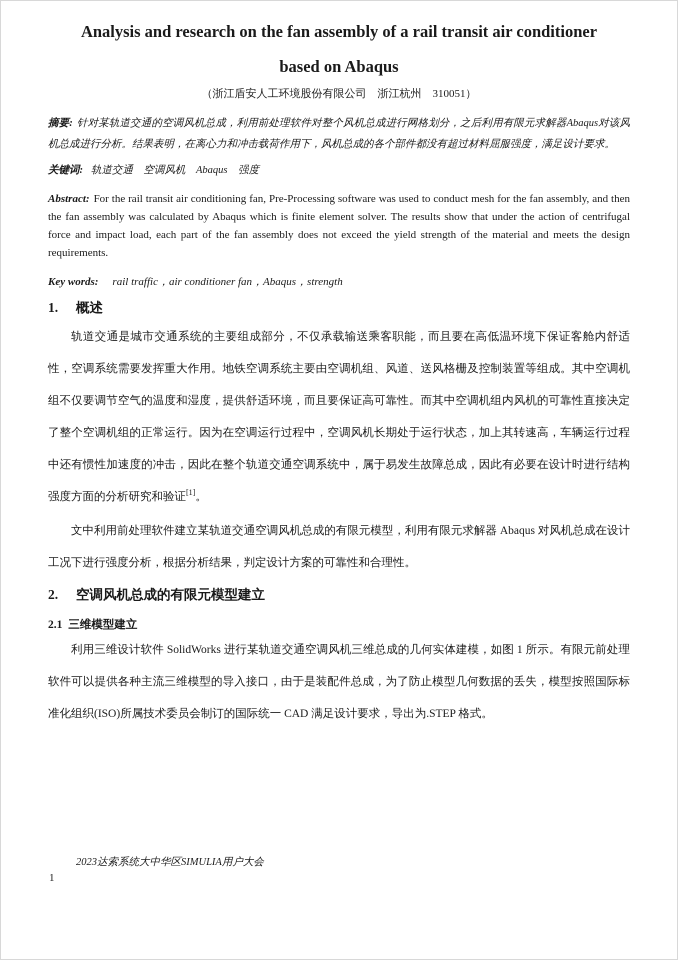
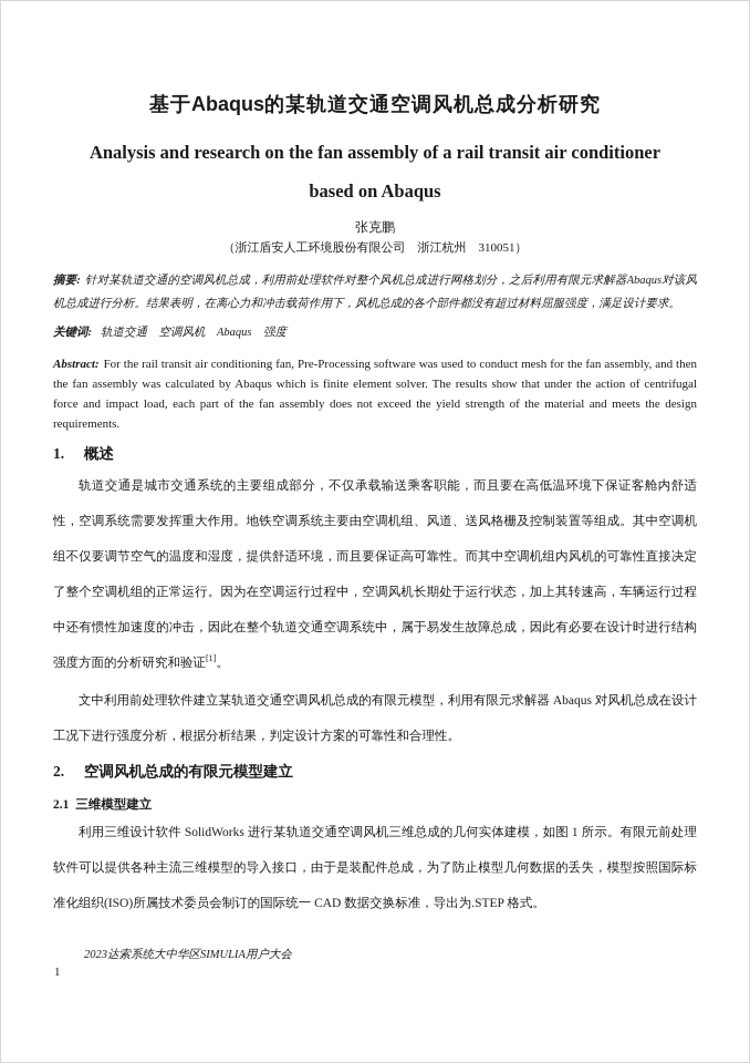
+ 基于Abaqus的某轨道交通空调风机总成分析研究
  Analysis and research on the fan assembly of a rail transit air conditioner
  based on Abaqus
+ 张克鹏
  （浙江盾安人工环境股份有限公司 浙江杭州 310051）
  摘要: 针对某轨道交通的空调风机总成，利用前处理软件对整个风机总成进行网格划分，之后利用有限元求解器Abaqus对该风机总成进行分析。结果表明，在离心力和冲击载荷作用下，风机总成的各个部件都没有超过材料屈服强度，满足设计要求。
  关键词: 轨道交通 空调风机 Abaqus 强度
  Abstract: For the rail transit air conditioning fan, Pre-Processing software was used to conduct mesh for the fan assembly, and then the fan assembly was calculated by Abaqus which is finite element solver. The results show that under the action of centrifugal force and impact load, each part of the fan assembly does not exceed the yield strength of the material and meets the design requirements.
- Key words: rail traffic，air conditioner fan，Abaqus，strength
  1. 概述
  轨道交通是城市交通系统的主要组成部分，不仅承载输送乘客职能，而且要在高低温环境下保证客舱内舒适性，空调系统需要发挥重大作用。地铁空调系统主要由空调机组、风道、送风格栅及控制装置等组成。其中空调机组不仅要调节空气的温度和湿度，提供舒适环境，而且要保证高可靠性。而其中空调机组内风机的可靠性直接决定了整个空调机组的正常运行。因为在空调运行过程中，空调风机长期处于运行状态，加上其转速高，车辆运行过程中还有惯性加速度的冲击，因此在整个轨道交通空调系统中，属于易发生故障总成，因此有必要在设计时进行结构强度方面的分析研究和验证[1]。
  文中利用前处理软件建立某轨道交通空调风机总成的有限元模型，利用有限元求解器 Abaqus 对风机总成在设计工况下进行强度分析，根据分析结果，判定设计方案的可靠性和合理性。
  2. 空调风机总成的有限元模型建立
  2.1 三维模型建立
- 利用三维设计软件 SolidWorks 进行某轨道交通空调风机三维总成的几何实体建模，如图 1 所示。有限元前处理软件可以提供各种主流三维模型的导入接口，由于是装配件总成，为了防止模型几何数据的丢失，模型按照国际标准化组织(ISO)所属技术委员会制订的国际统一 CAD 满足设计要求，导出为.STEP 格式。
+ 利用三维设计软件 SolidWorks 进行某轨道交通空调风机三维总成的几何实体建模，如图 1 所示。有限元前处理软件可以提供各种主流三维模型的导入接口，由于是装配件总成，为了防止模型几何数据的丢失，模型按照国际标准化组织(ISO)所属技术委员会制订的国际统一 CAD 数据交换标准，导出为.STEP 格式。
  2023达索系统大中华区SIMULIA用户大会
  1
